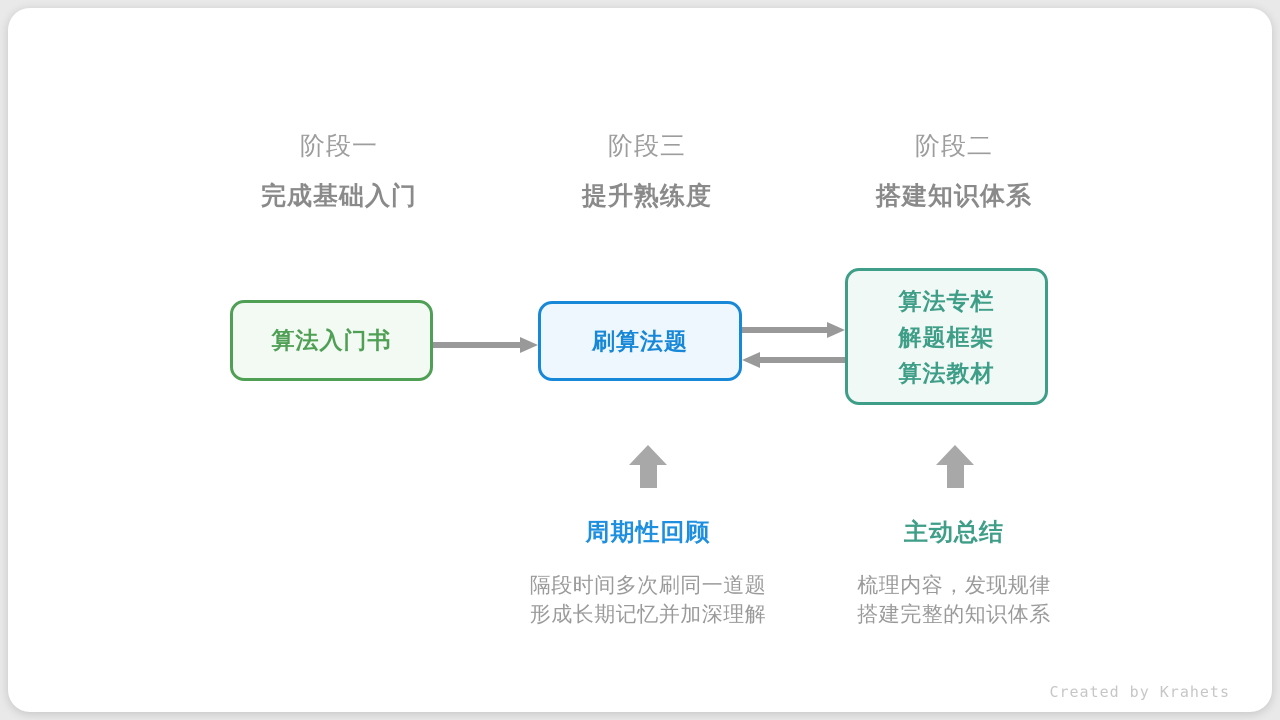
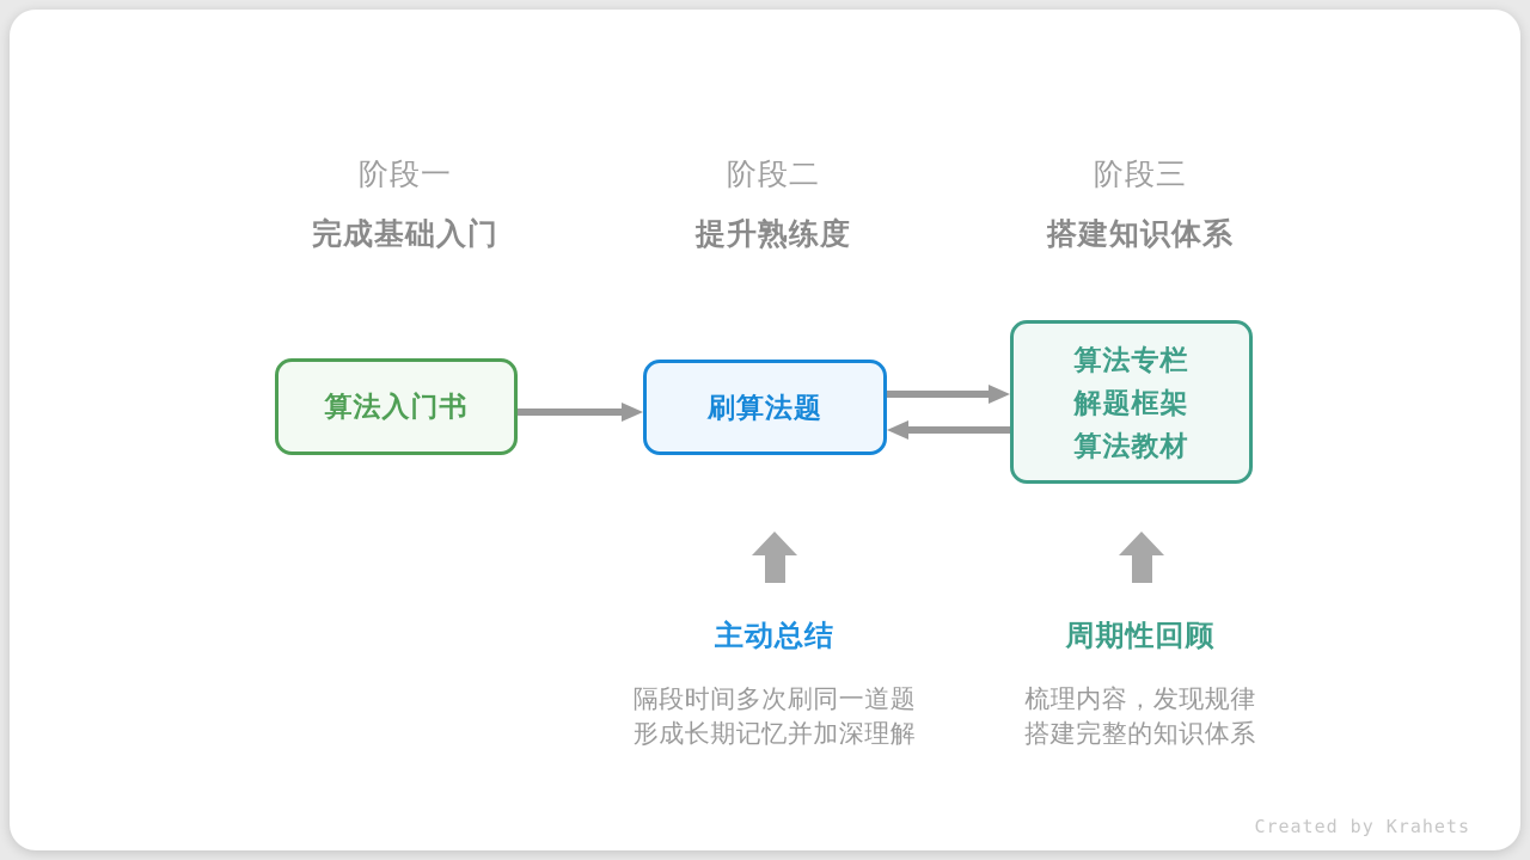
  阶段一
  完成基础入门
- 阶段三
+ 阶段二
  提升熟练度
- 阶段二
+ 阶段三
  搭建知识体系
  算法入门书
  刷算法题
  算法专栏
  解题框架
  算法教材
- 周期性回顾
+ 主动总结
  隔段时间多次刷同一道题
  形成长期记忆并加深理解
- 主动总结
+ 周期性回顾
  梳理内容，发现规律
  搭建完整的知识体系
  Created by Krahets
